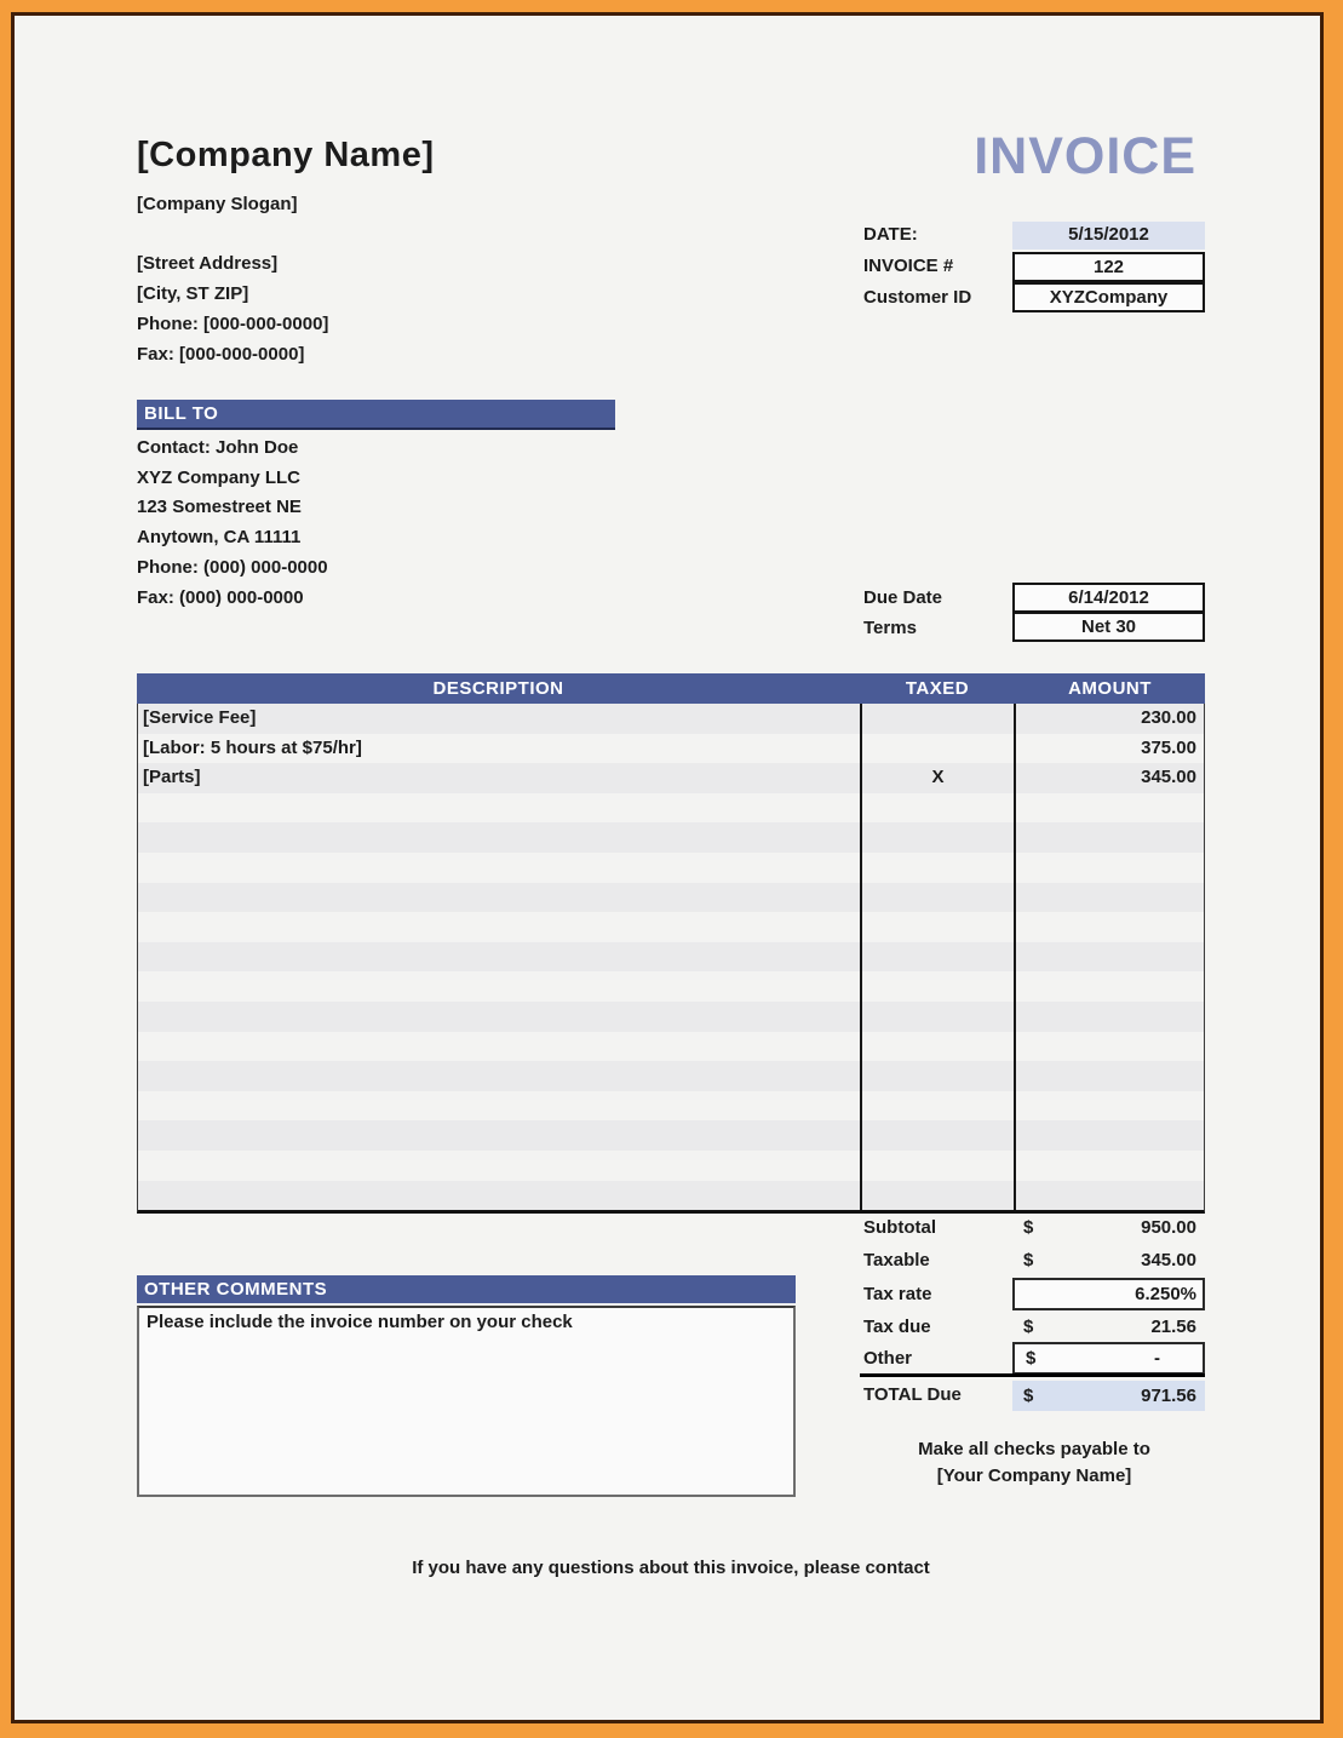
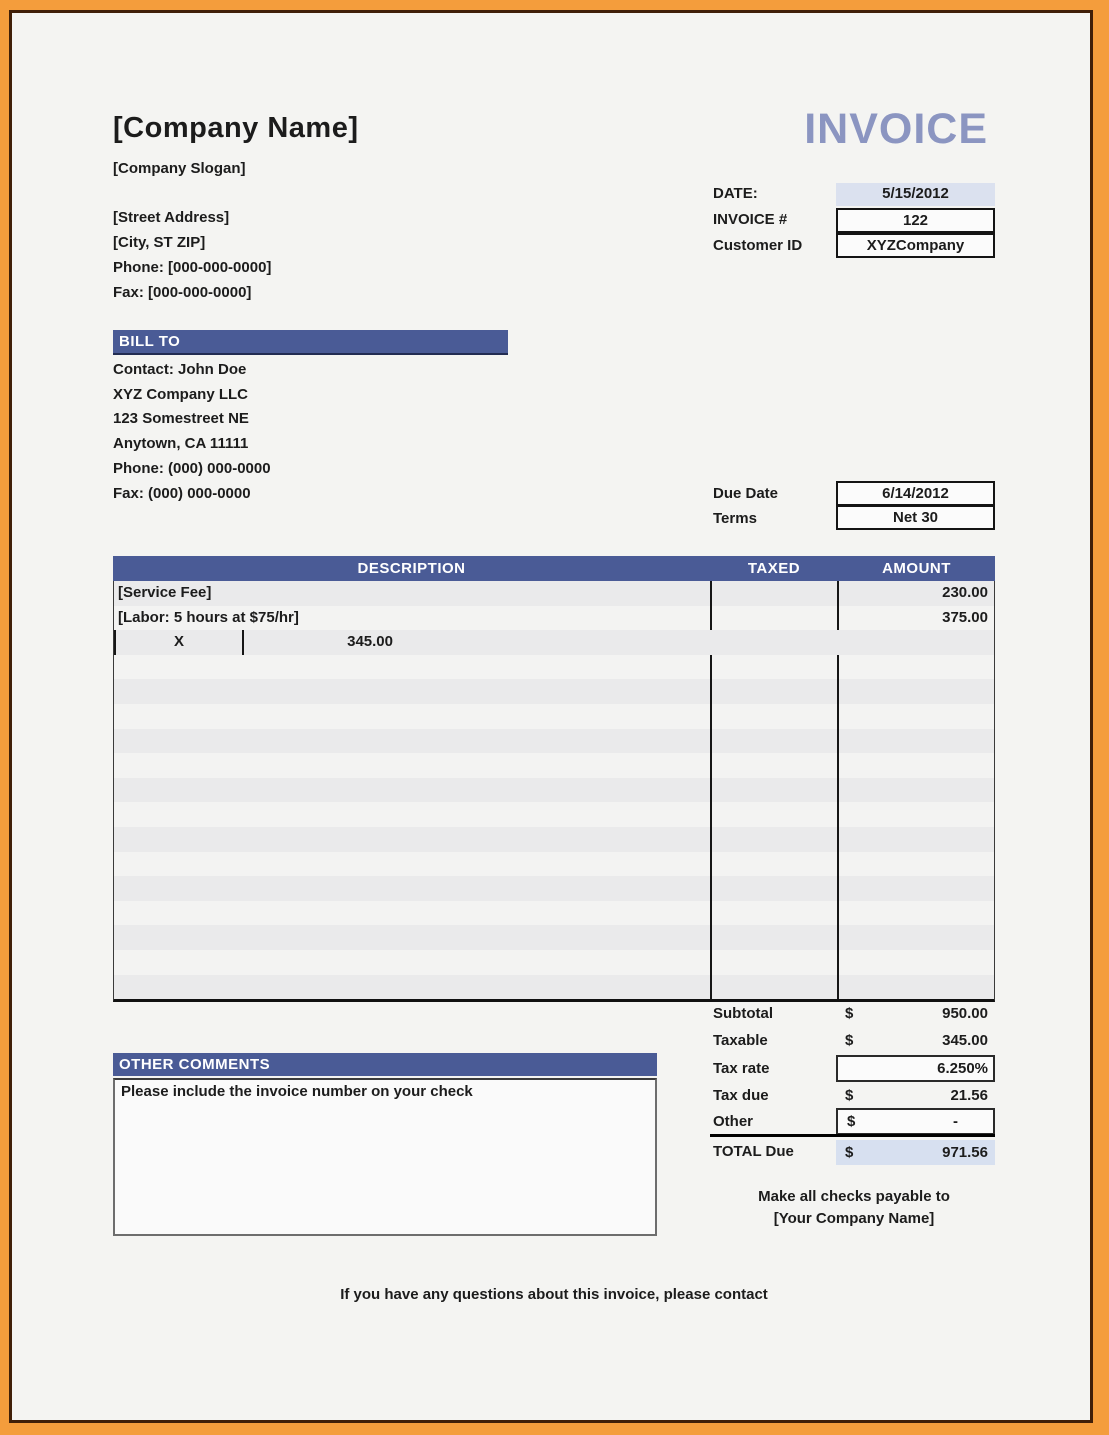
  [Company Name]
  [Company Slogan]
  [Street Address]
  [City, ST ZIP]
  Phone: [000-000-0000]
  Fax: [000-000-0000]
  INVOICE
  DATE:
  5/15/2012
  INVOICE #
  122
  Customer ID
  XYZCompany
  BILL TO
  Contact: John Doe
  XYZ Company LLC
  123 Somestreet NE
  Anytown, CA 11111
  Phone: (000) 000-0000
  Fax: (000) 000-0000
  Due Date
  6/14/2012
  Terms
  Net 30
  DESCRIPTION
  TAXED
  AMOUNT
  [Service Fee]
  230.00
  [Labor: 5 hours at $75/hr]
  375.00
- [Parts]
  X
  345.00
  Subtotal
  $
  950.00
  Taxable
  $
  345.00
  Tax rate
  6.250%
  Tax due
  $
  21.56
  Other
  $
  -
  TOTAL Due
  $
  971.56
  OTHER COMMENTS
  Please include the invoice number on your check
  Make all checks payable to
  [Your Company Name]
  If you have any questions about this invoice, please contact
